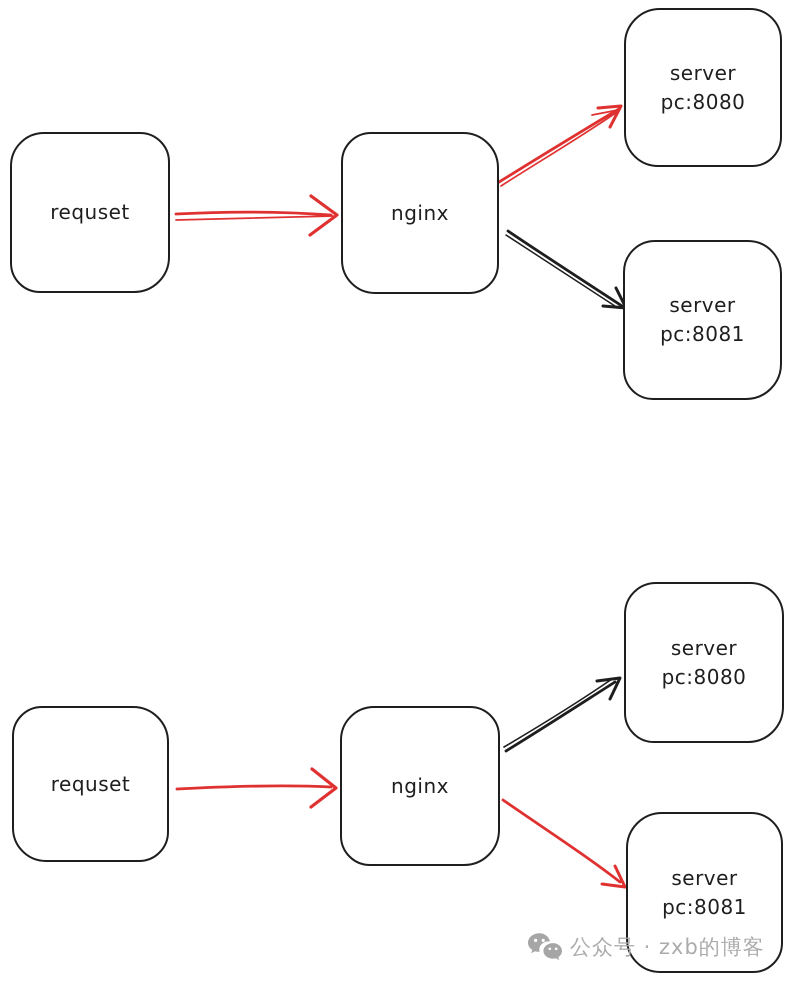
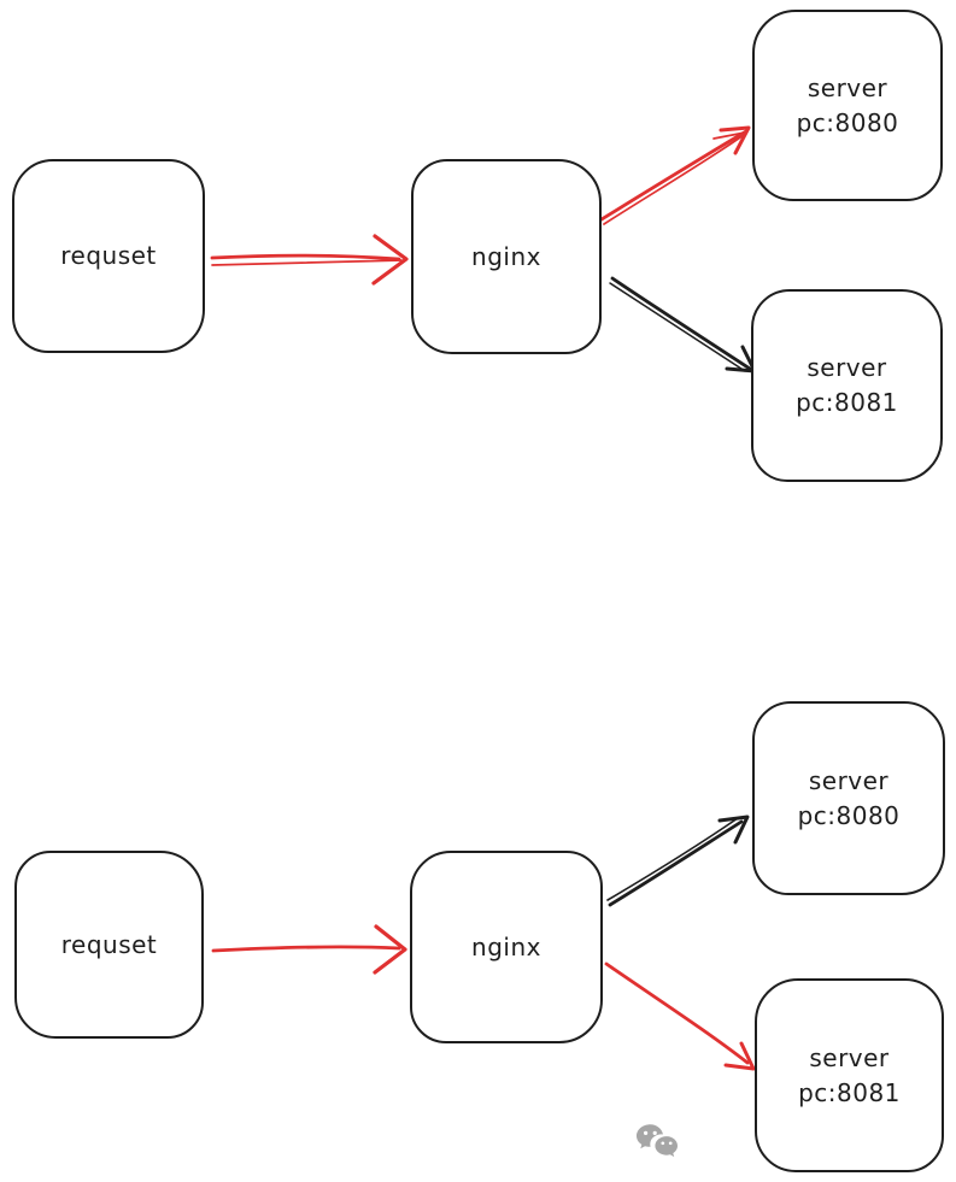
  requset
  nginx
  server
  pc:8080
  server
  pc:8081
  requset
  nginx
  server
  pc:8080
  server
  pc:8081
- 公众号 · zxb的博客
